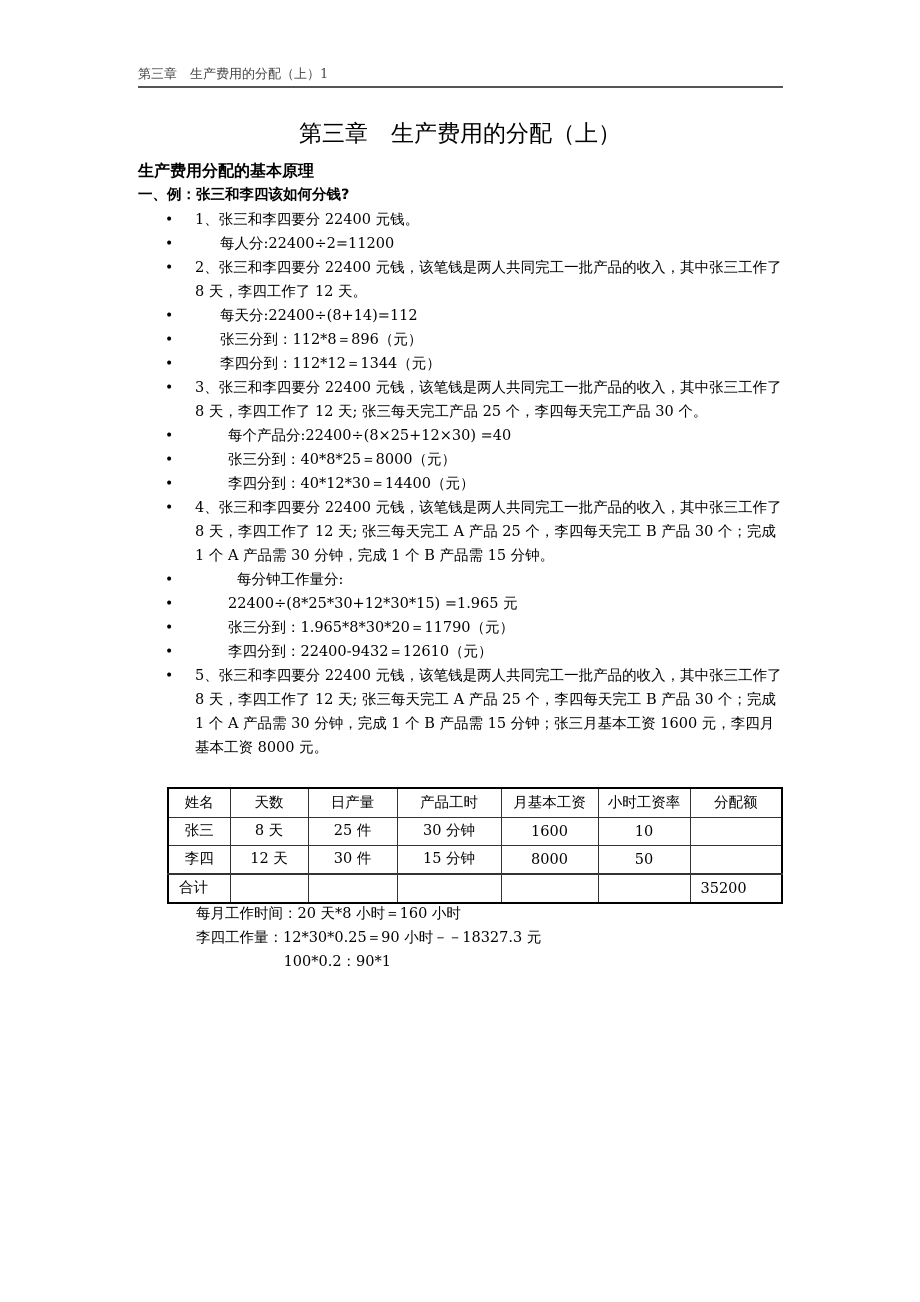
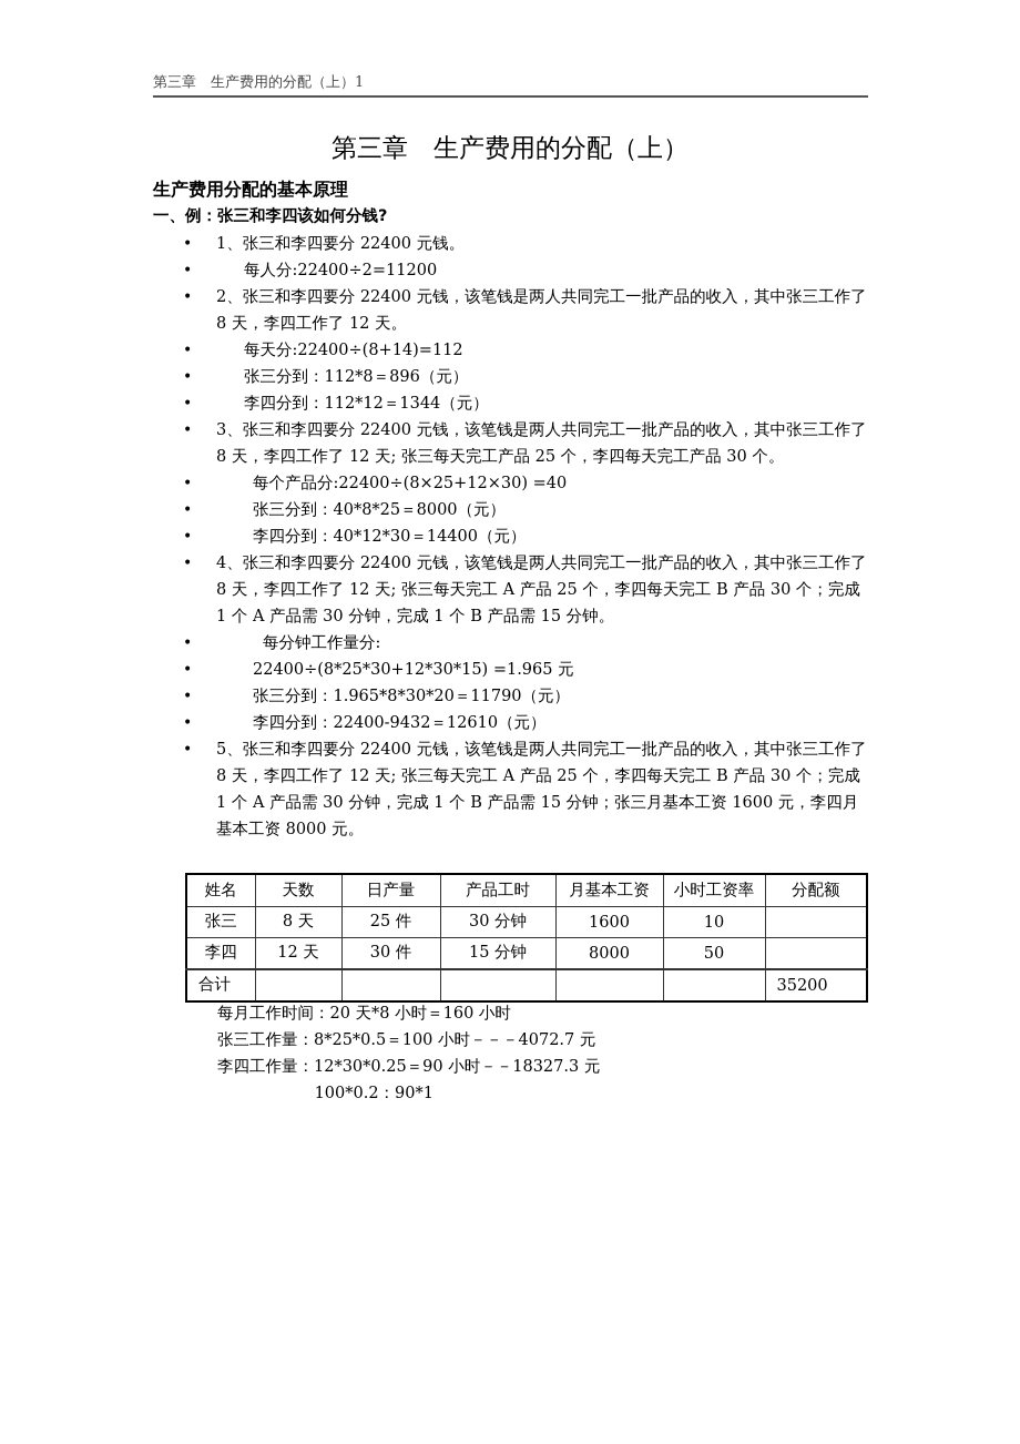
  第三章 生产费用的分配（上）1
  第三章 生产费用的分配（上）
  生产费用分配的基本原理
  一、例：张三和李四该如何分钱?
  •
  1、张三和李四要分 22400 元钱。
  •
  每人分:22400÷2=11200
  •
  2、张三和李四要分 22400 元钱，该笔钱是两人共同完工一批产品的收入，其中张三工作了 8 天，李四工作了 12 天。
  •
  每天分:22400÷(8+14)=112
  •
  张三分到：112*8＝896（元）
  •
  李四分到：112*12＝1344（元）
  •
  3、张三和李四要分 22400 元钱，该笔钱是两人共同完工一批产品的收入，其中张三工作了 8 天，李四工作了 12 天; 张三每天完工产品 25 个，李四每天完工产品 30 个。
  •
  每个产品分:22400÷(8×25+12×30) =40
  •
  张三分到：40*8*25＝8000（元）
  •
  李四分到：40*12*30＝14400（元）
  •
  4、张三和李四要分 22400 元钱，该笔钱是两人共同完工一批产品的收入，其中张三工作了 8 天，李四工作了 12 天; 张三每天完工 A 产品 25 个，李四每天完工 B 产品 30 个；完成 1 个 A 产品需 30 分钟，完成 1 个 B 产品需 15 分钟。
  •
  每分钟工作量分:
  •
  22400÷(8*25*30+12*30*15) =1.965 元
  •
  张三分到：1.965*8*30*20＝11790（元）
  •
  李四分到：22400-9432＝12610（元）
  •
  5、张三和李四要分 22400 元钱，该笔钱是两人共同完工一批产品的收入，其中张三工作了 8 天，李四工作了 12 天; 张三每天完工 A 产品 25 个，李四每天完工 B 产品 30 个；完成 1 个 A 产品需 30 分钟，完成 1 个 B 产品需 15 分钟；张三月基本工资 1600 元，李四月基本工资 8000 元。
  姓名	天数	日产量	产品工时	月基本工资	小时工资率	分配额
  张三	8 天	25 件	30 分钟	1600	10
  李四	12 天	30 件	15 分钟	8000	50
  合计						35200
  每月工作时间：20 天*8 小时＝160 小时
+ 张三工作量：8*25*0.5＝100 小时－－－4072.7 元
  李四工作量：12*30*0.25＝90 小时－－18327.3 元
  100*0.2：90*1
